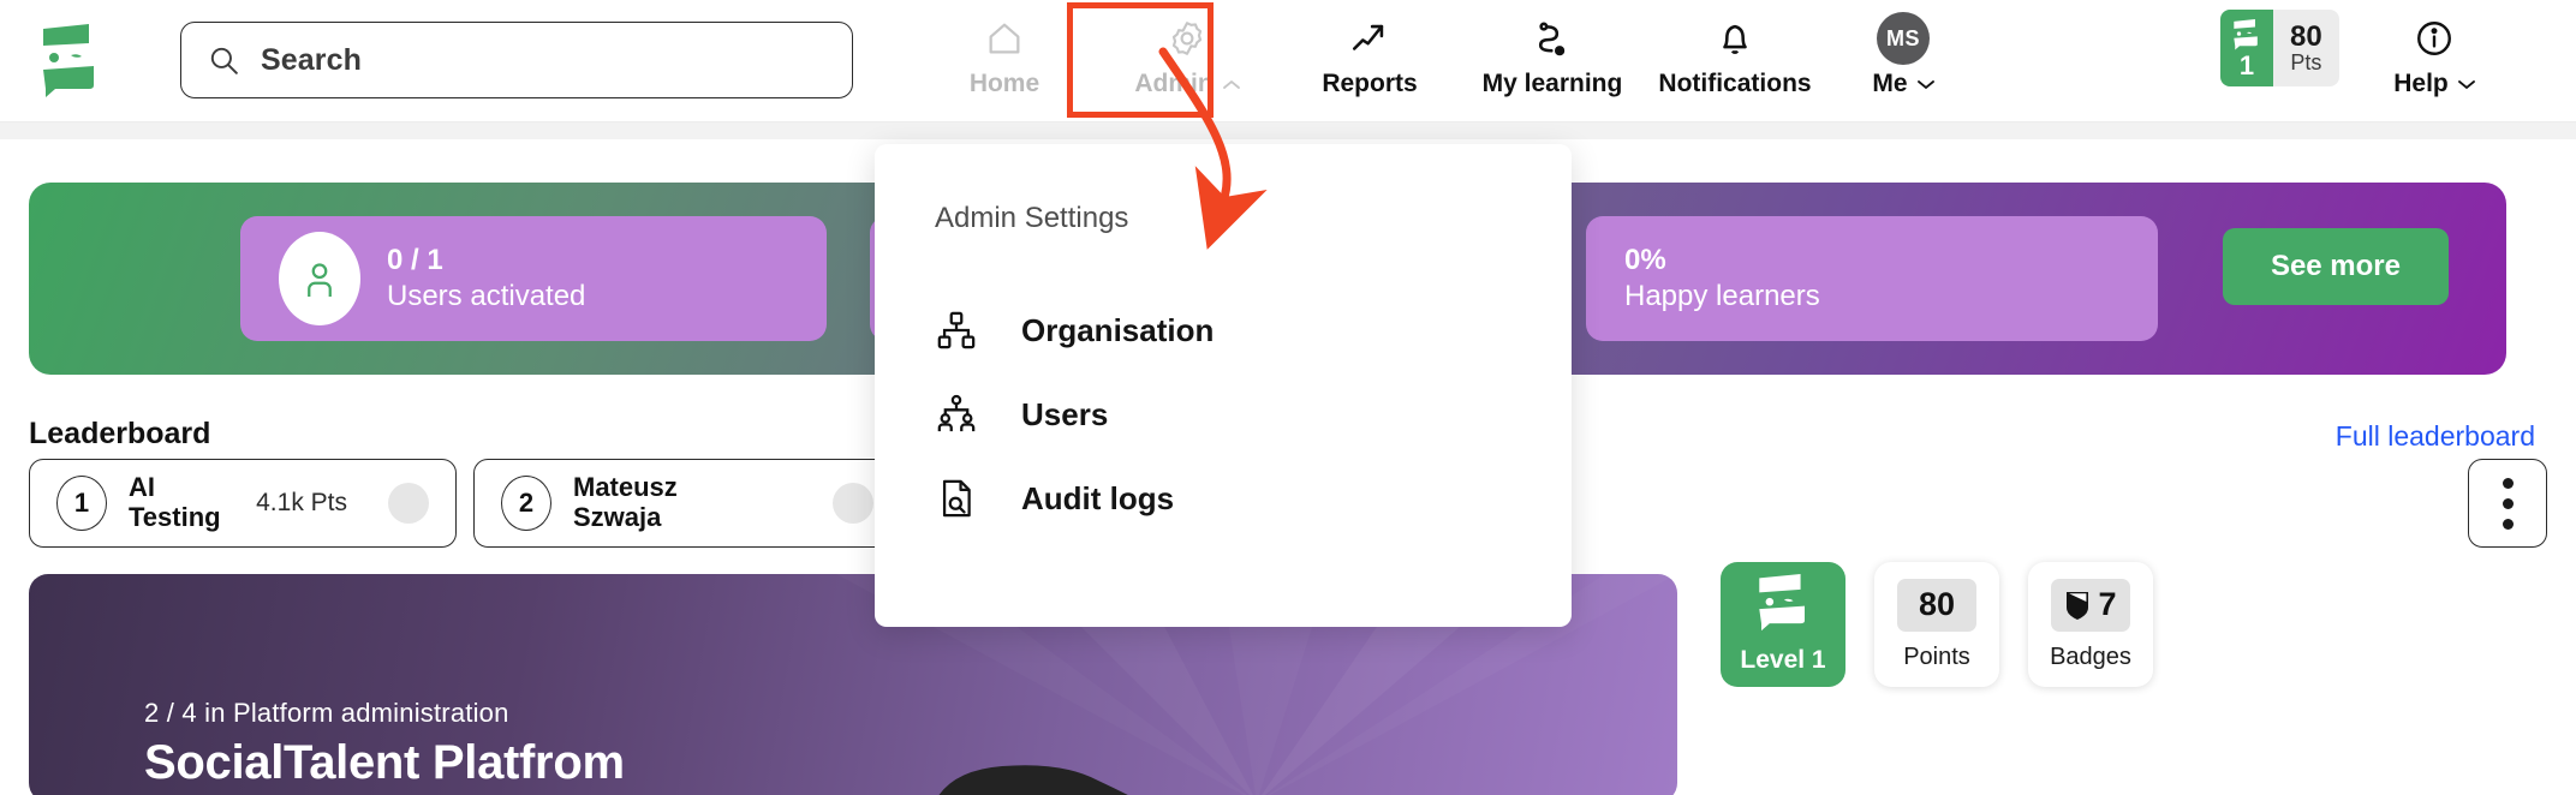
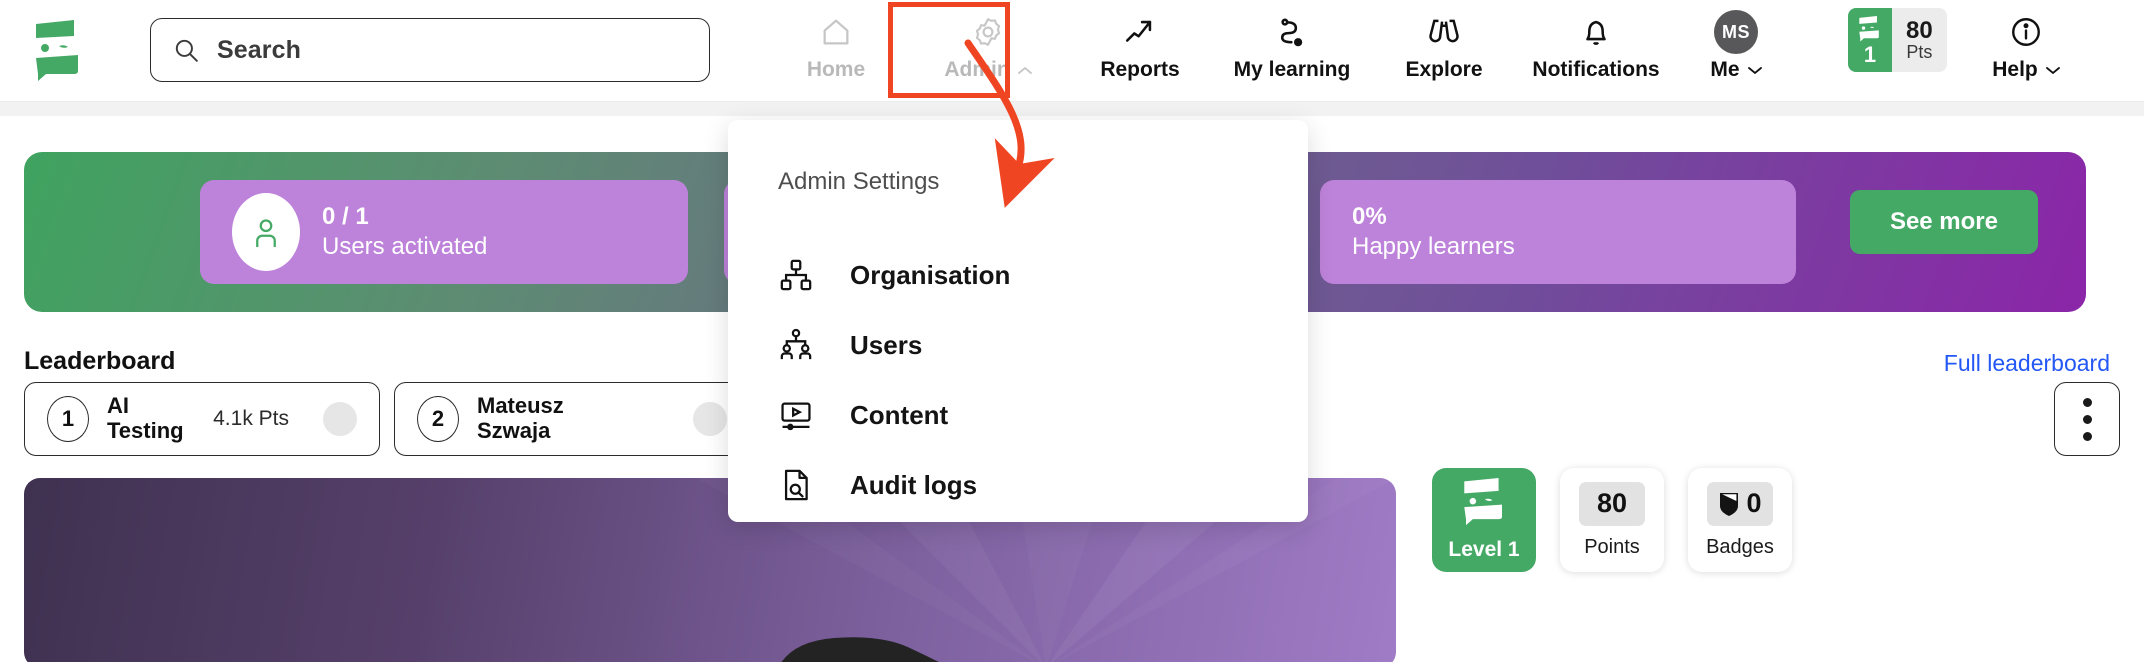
  Search
  Home
  Admin
  Reports
  My learning
+ Explore
  Notifications
  MS
  Me
  1
  80
  Pts
  Help
  0 / 1
  Users activated
  0%
  Happy learners
  See more
  Leaderboard
  Full leaderboard
  1
  AI Testing
  4.1k Pts
  2
  Mateusz Szwaja
- 2 / 4 in Platform administration
- SocialTalent Platfrom
  Level 1
  80
  Points
- 7
+ 0
  Badges
  Admin Settings
  Organisation
  Users
+ Content
  Audit logs
